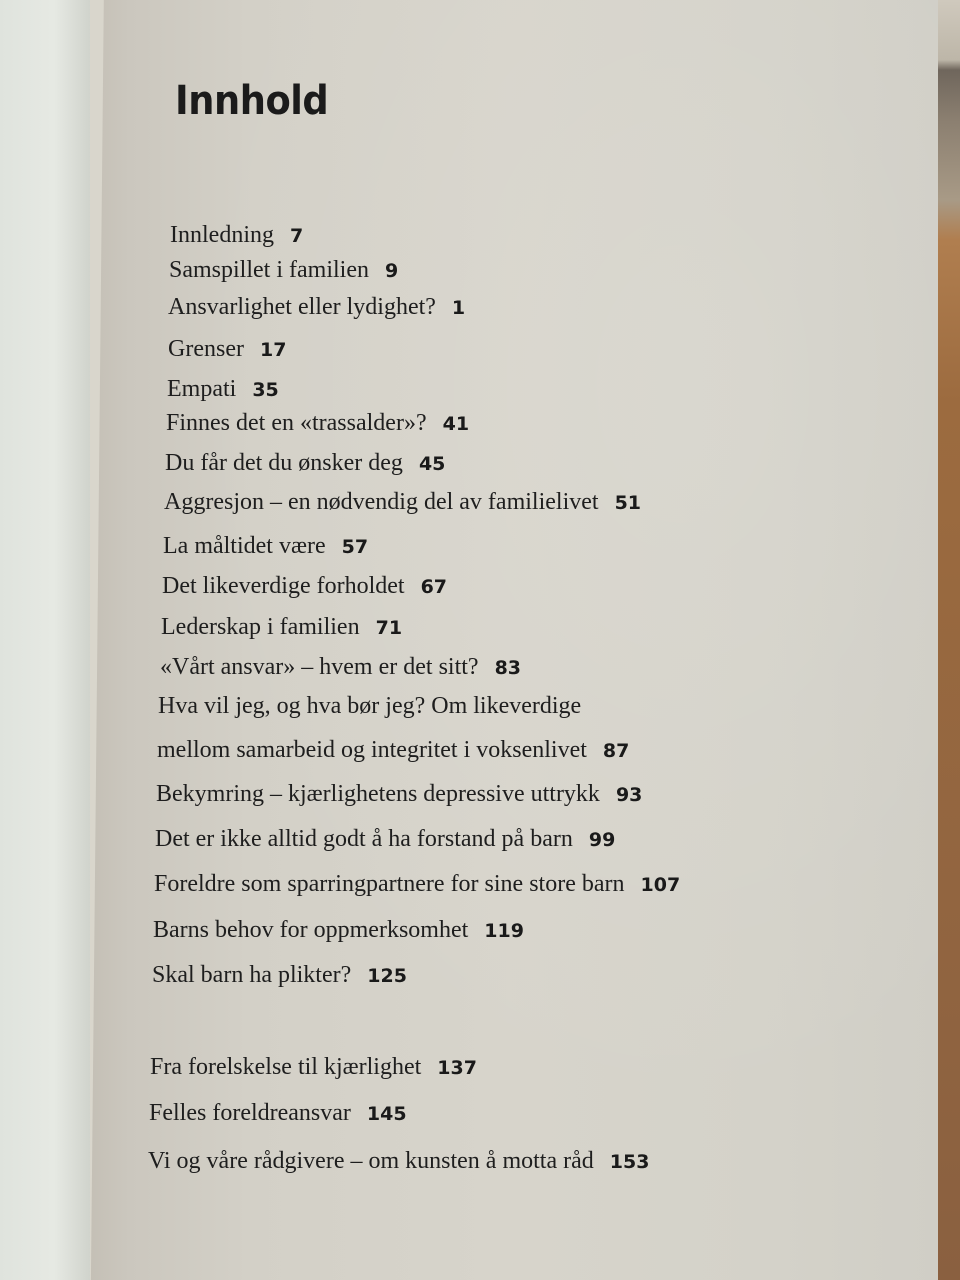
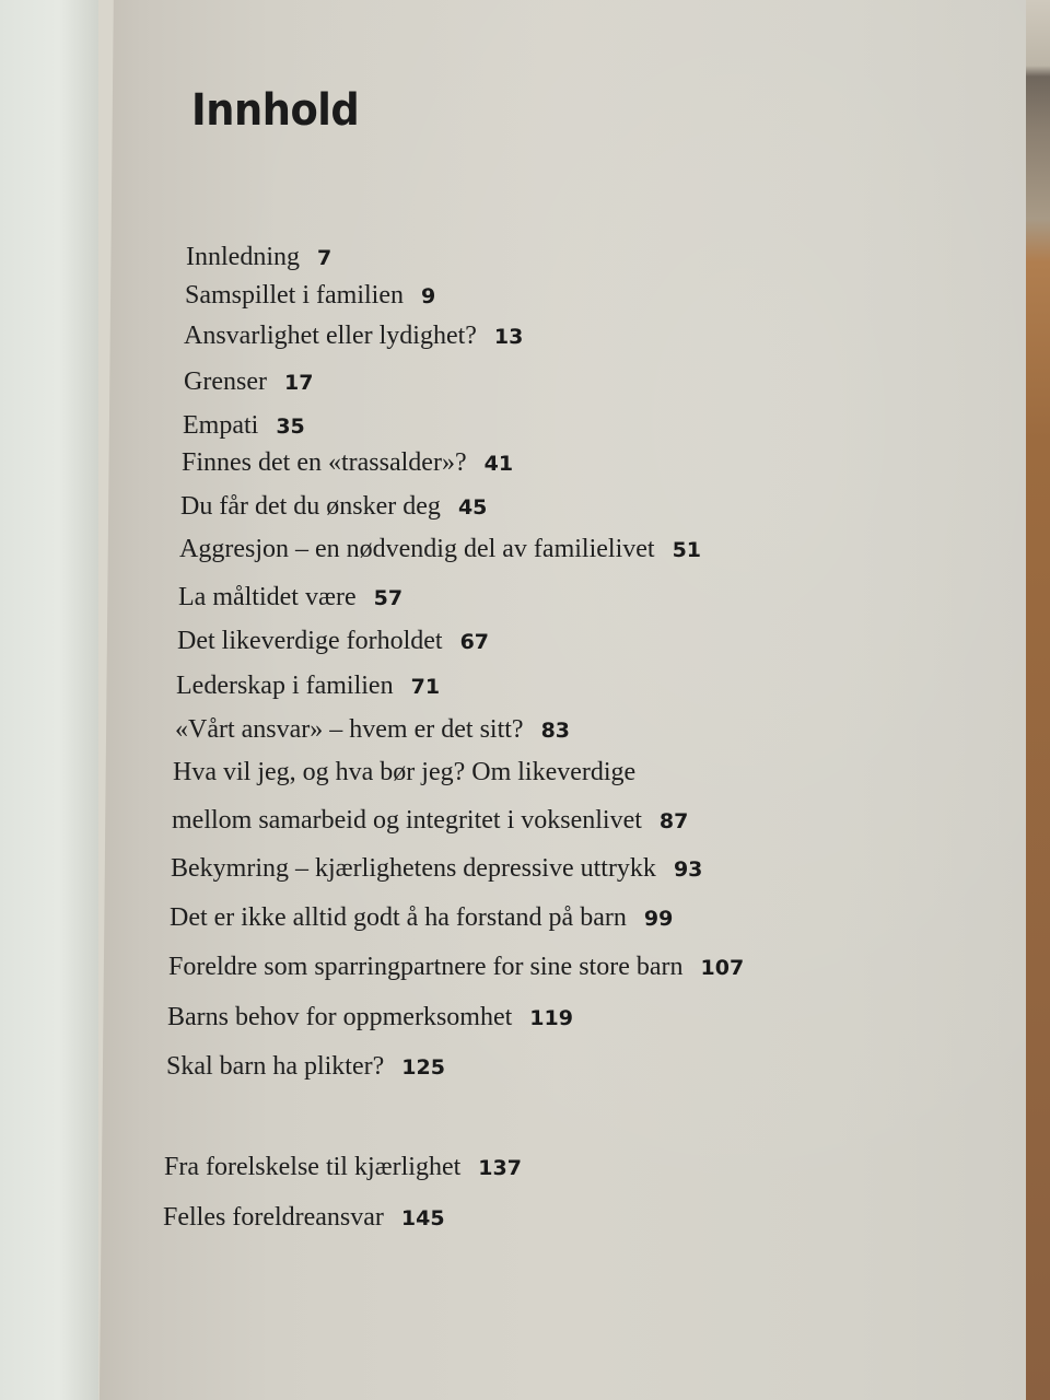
  Innhold
  Innledning 7
  Samspillet i familien 9
- Ansvarlighet eller lydighet? 1
+ Ansvarlighet eller lydighet? 13
  Grenser 17
  Empati 35
  Finnes det en «trassalder»? 41
  Du får det du ønsker deg 45
  Aggresjon – en nødvendig del av familielivet 51
  La måltidet være 57
  Det likeverdige forholdet 67
  Lederskap i familien 71
  «Vårt ansvar» – hvem er det sitt? 83
  Hva vil jeg, og hva bør jeg? Om likeverdige
  mellom samarbeid og integritet i voksenlivet 87
  Bekymring – kjærlighetens depressive uttrykk 93
  Det er ikke alltid godt å ha forstand på barn 99
  Foreldre som sparringpartnere for sine store barn 107
  Barns behov for oppmerksomhet 119
  Skal barn ha plikter? 125
  Fra forelskelse til kjærlighet 137
  Felles foreldreansvar 145
- Vi og våre rådgivere – om kunsten å motta råd 153
